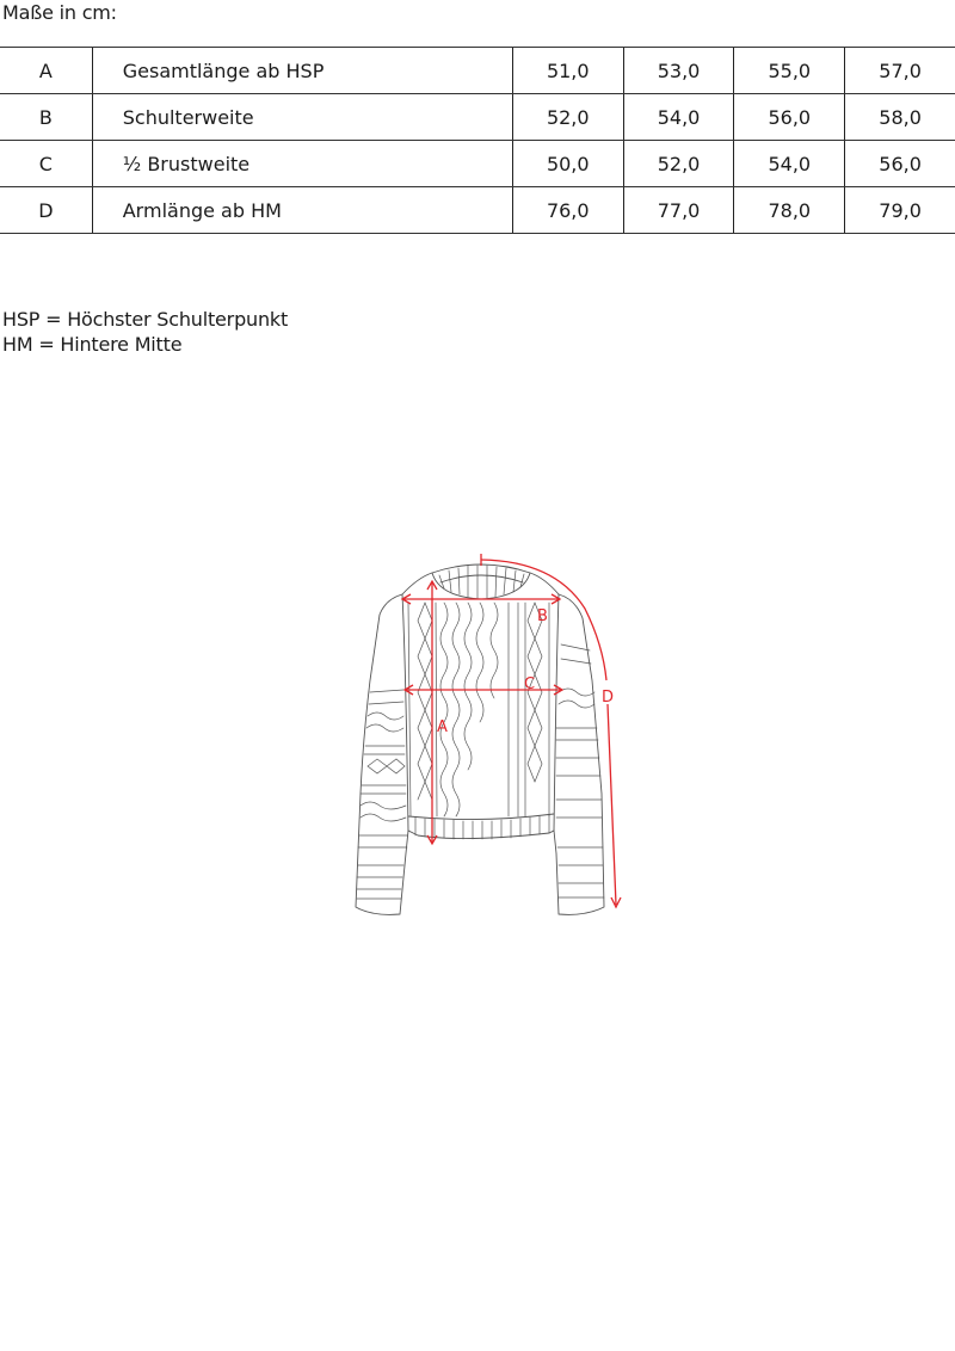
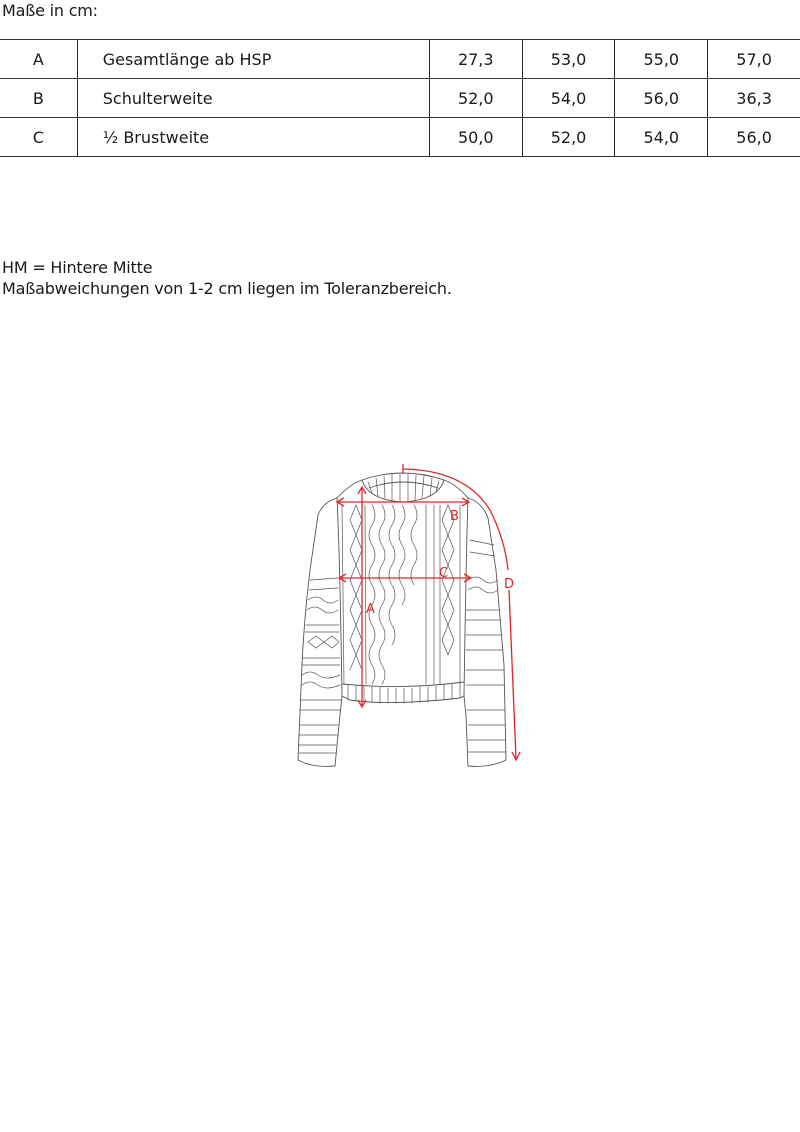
  Maße in cm:
- A	Gesamtlänge ab HSP	51,0	53,0	55,0	57,0
+ A	Gesamtlänge ab HSP	27,3	53,0	55,0	57,0
- B	Schulterweite	52,0	54,0	56,0	58,0
+ B	Schulterweite	52,0	54,0	56,0	36,3
  C	½ Brustweite	50,0	52,0	54,0	56,0
- D	Armlänge ab HM	76,0	77,0	78,0	79,0
- HSP = Höchster Schulterpunkt
  HM = Hintere Mitte
+ Maßabweichungen von 1-2 cm liegen im Toleranzbereich.
  A
  B
  C
  D
